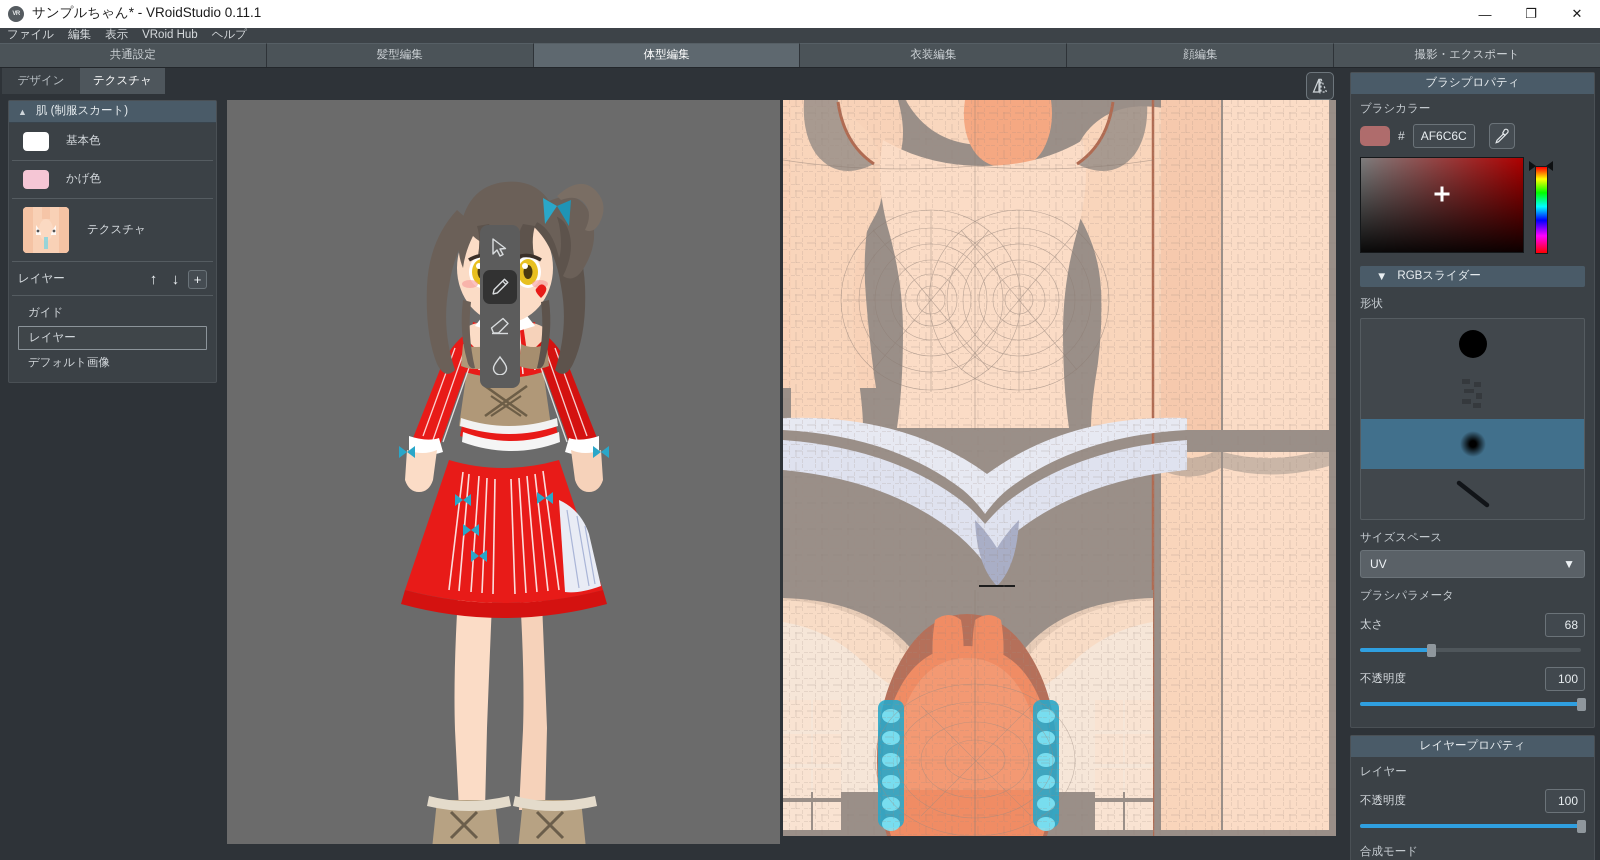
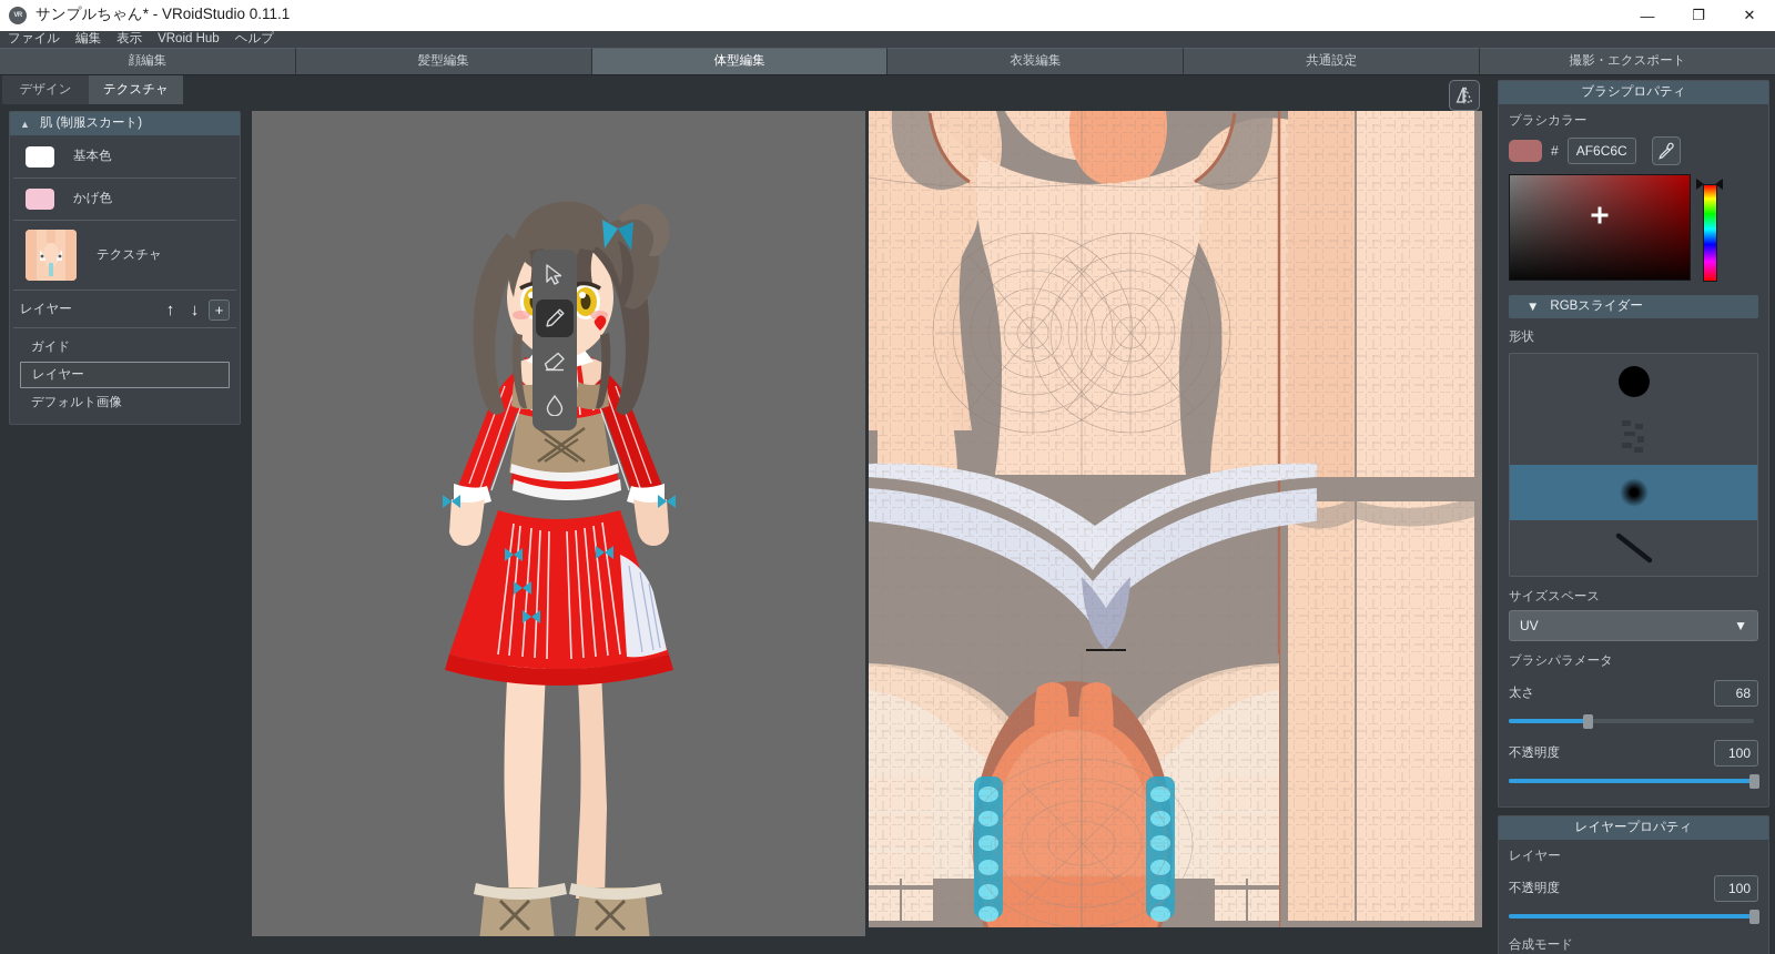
  サンプルちゃん* - VRoidStudio 0.11.1
  —
  ❐
  ✕
  ファイル
  編集
  表示
  VRoid Hub
  ヘルプ
- 共通設定
+ 顔編集
  髪型編集
  体型編集
  衣装編集
- 顔編集
+ 共通設定
  撮影・エクスポート
  デザイン
  テクスチャ
  ▲
  肌 (制服スカート)
  基本色
  かげ色
  テクスチャ
  レイヤー
  ↑
  ↓
  +
  ガイド
  レイヤー
  デフォルト画像
  ブラシプロパティ
  ブラシカラー
  #
  AF6C6C
  ▼
  RGBスライダー
  形状
  サイズスペース
  UV
  ▼
  ブラシパラメータ
  太さ
  68
  不透明度
  100
  レイヤープロパティ
  レイヤー
  不透明度
  100
  合成モード
